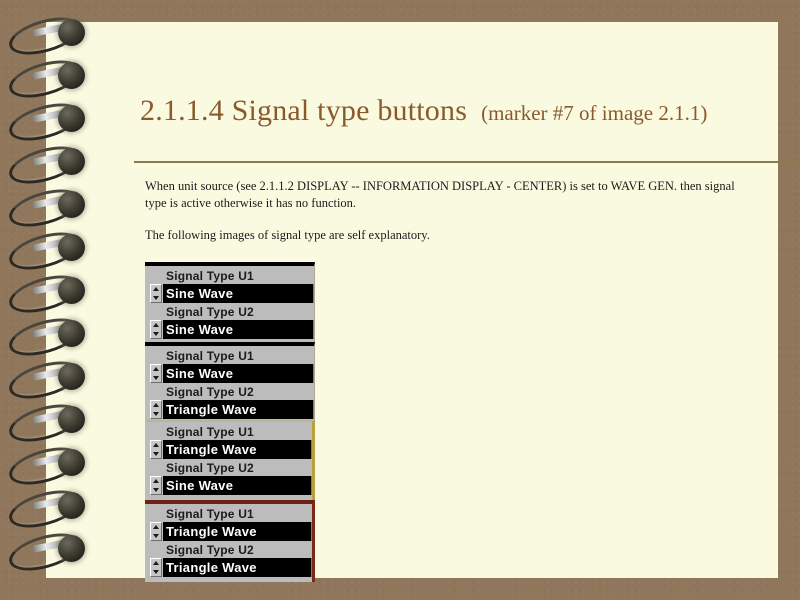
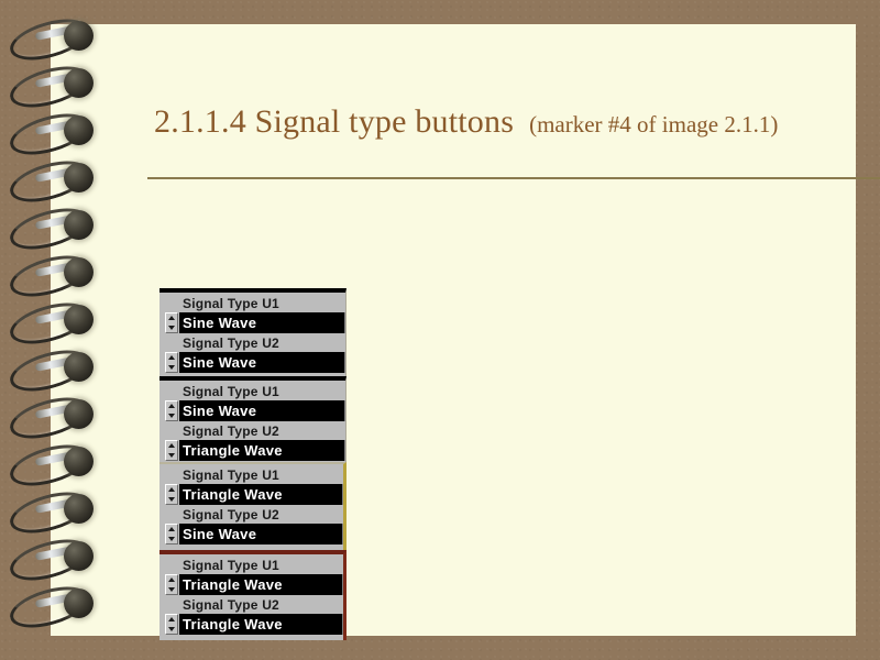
- 2.1.1.4 Signal type buttons (marker #7 of image 2.1.1)
+ 2.1.1.4 Signal type buttons (marker #4 of image 2.1.1)
- When unit source (see 2.1.1.2 DISPLAY -- INFORMATION DISPLAY - CENTER) is set to WAVE GEN. then signal type is active otherwise it has no function.
- The following images of signal type are self explanatory.
  Signal Type U1
  Sine Wave
  Signal Type U2
  Sine Wave
  Signal Type U1
  Sine Wave
  Signal Type U2
  Triangle Wave
  Signal Type U1
  Triangle Wave
  Signal Type U2
  Sine Wave
  Signal Type U1
  Triangle Wave
  Signal Type U2
  Triangle Wave
